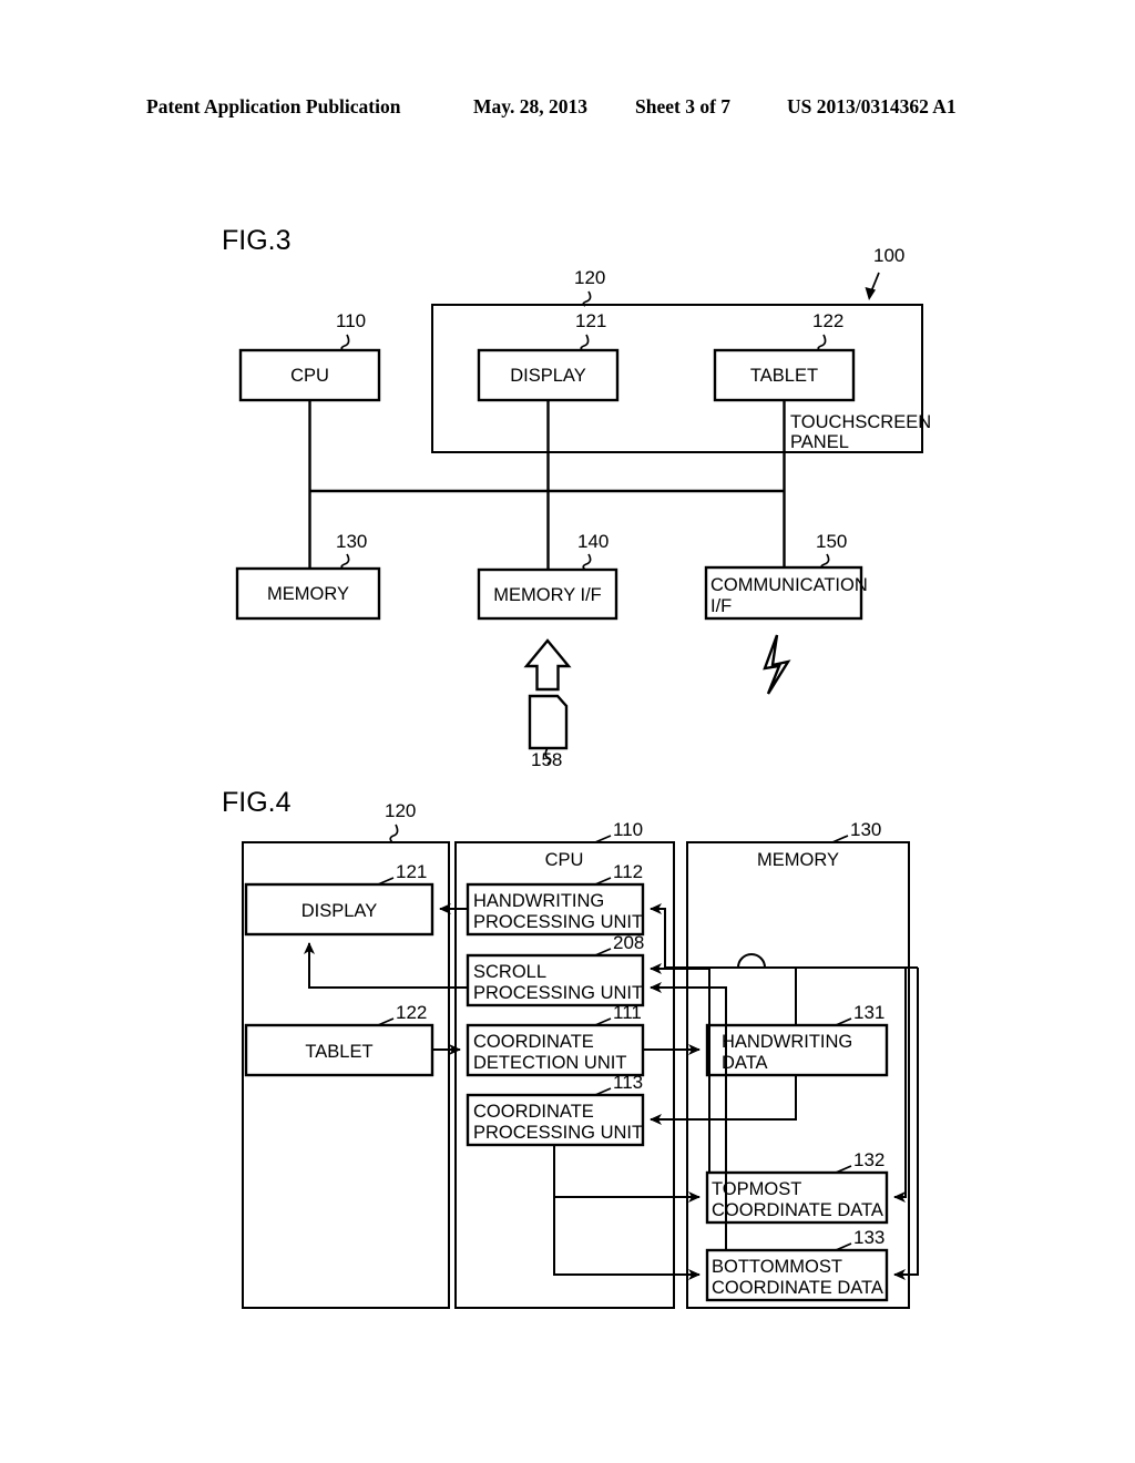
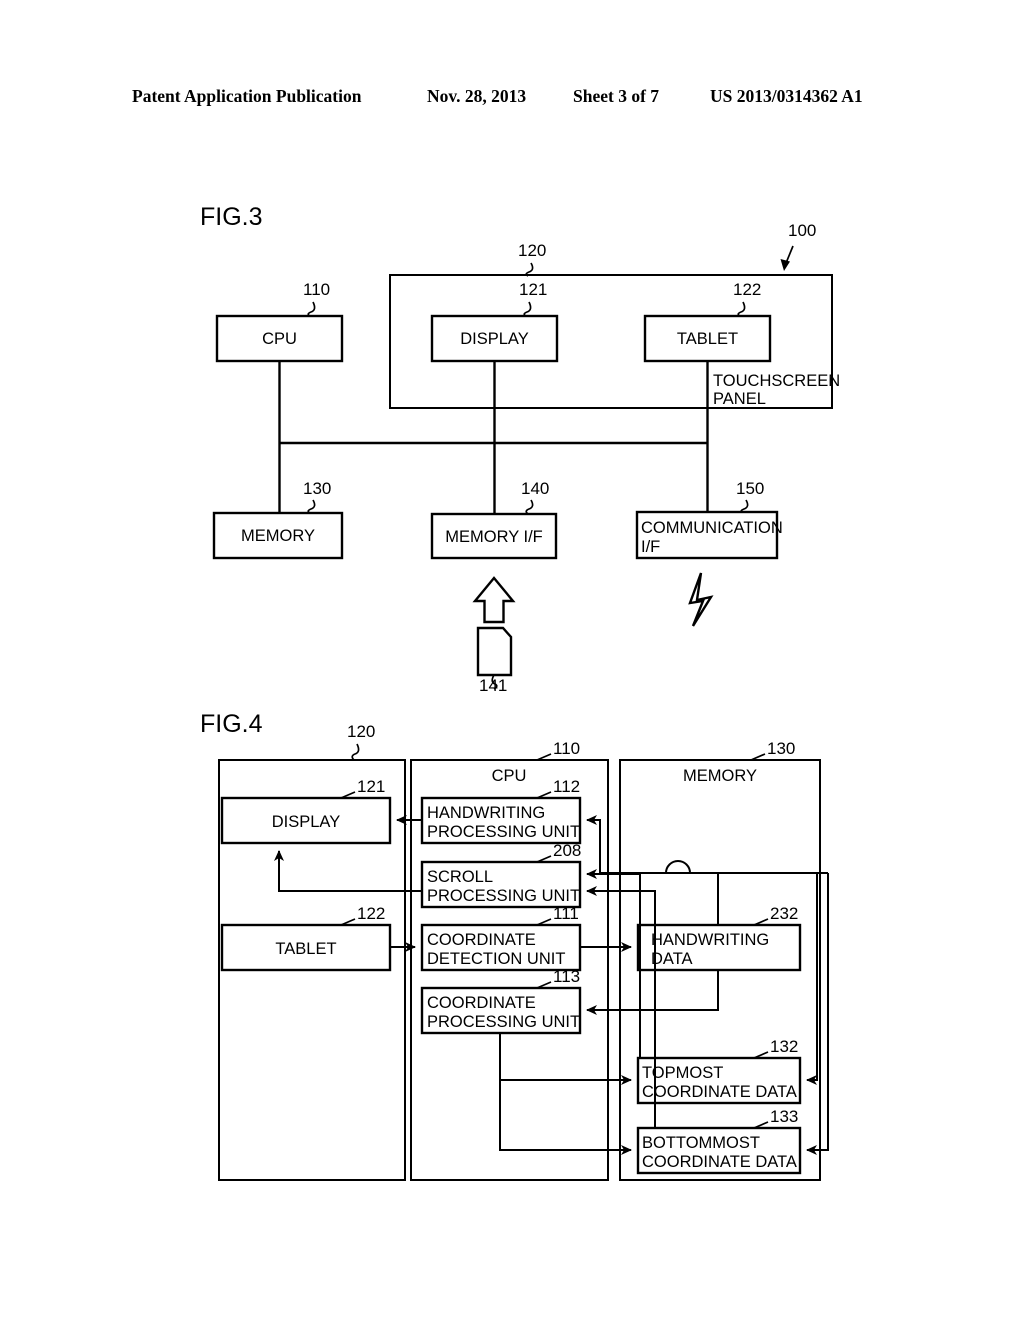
  Patent Application Publication
- May. 28, 2013
+ Nov. 28, 2013
  Sheet 3 of 7
  US 2013/0314362 A1
  FIG.3
  CPU
  DISPLAY
  TABLET
  TOUCHSCREEN
  PANEL
  MEMORY
  MEMORY I/F
  COMMUNICATION
  I/F
  100
  110
  120
  121
  122
  130
  140
  150
- 158
+ 141
  FIG.4
  CPU
  MEMORY
  DISPLAY
  TABLET
  HANDWRITING
  PROCESSING UNIT
  SCROLL
  PROCESSING UNIT
  COORDINATE
  DETECTION UNIT
  COORDINATE
  PROCESSING UNIT
  HANDWRITING
  DATA
  TOPMOST
  COORDINATE DATA
  BOTTOMMOST
  COORDINATE DATA
  120
  121
  122
  110
  112
  208
  111
  113
  130
- 131
+ 232
  132
  133
